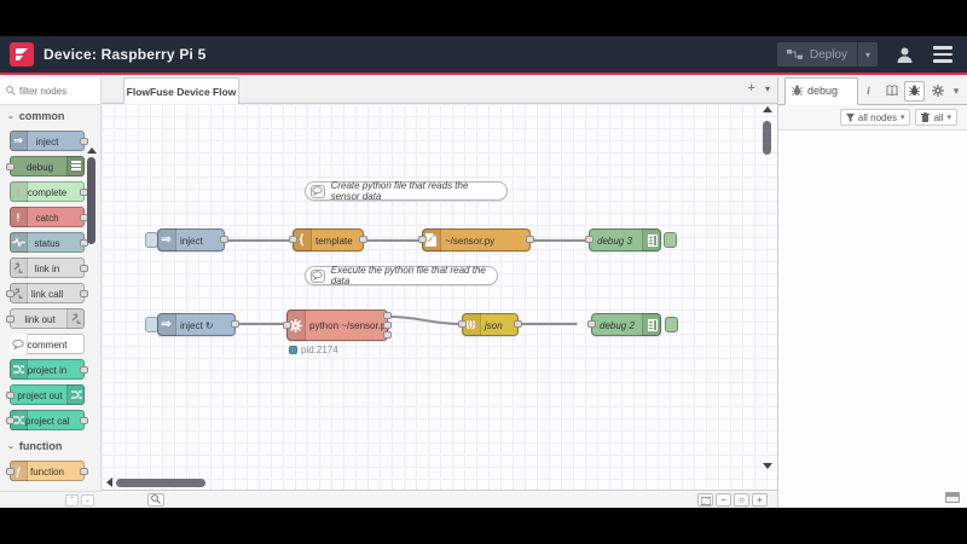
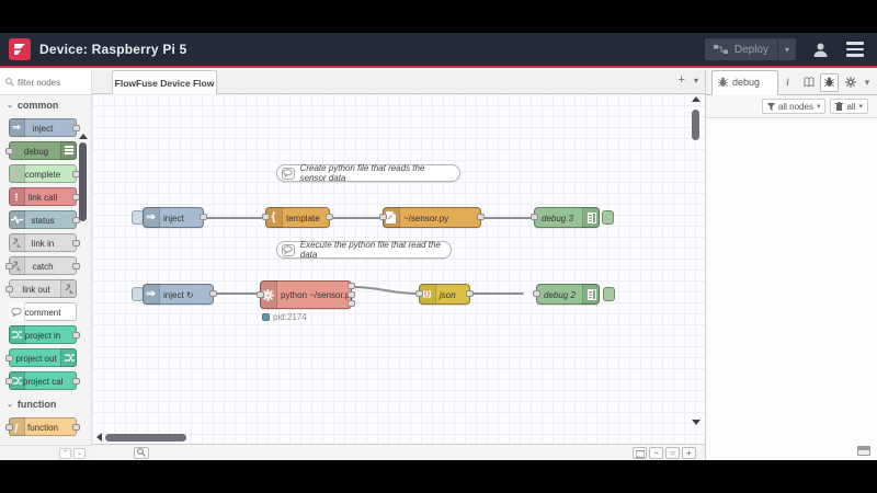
  Device: Raspberry Pi 5
  Deploy
  ▾
  filter nodes
  common
  ⇒
  inject
  debug
  !
  complete
  !
- catch
+ link call
  status
  link in
- link call
+ catch
  link out
  comment
  project in
  project out
  project cal
  function
  f
  function
  FlowFuse Device Flow
  +
  ▾
  Create python file that reads the sensor data
  Execute the python file that read the data
  ⇒
  inject
  {
  template
  ~/sensor.py
  debug 3
  ⇒
  inject ↻
  python ~/sensor.
  pid:2174
  json
  debug 2
  −
  ○
  +
  debug
  i
  ▾
  all nodes
  all
